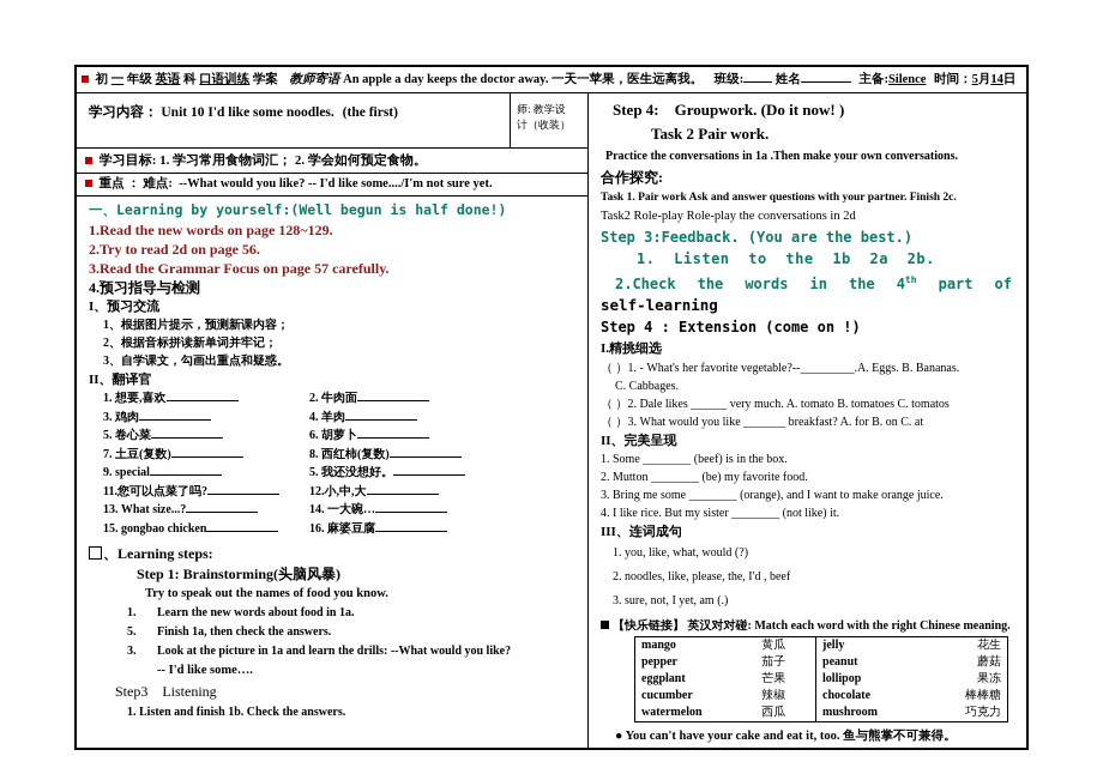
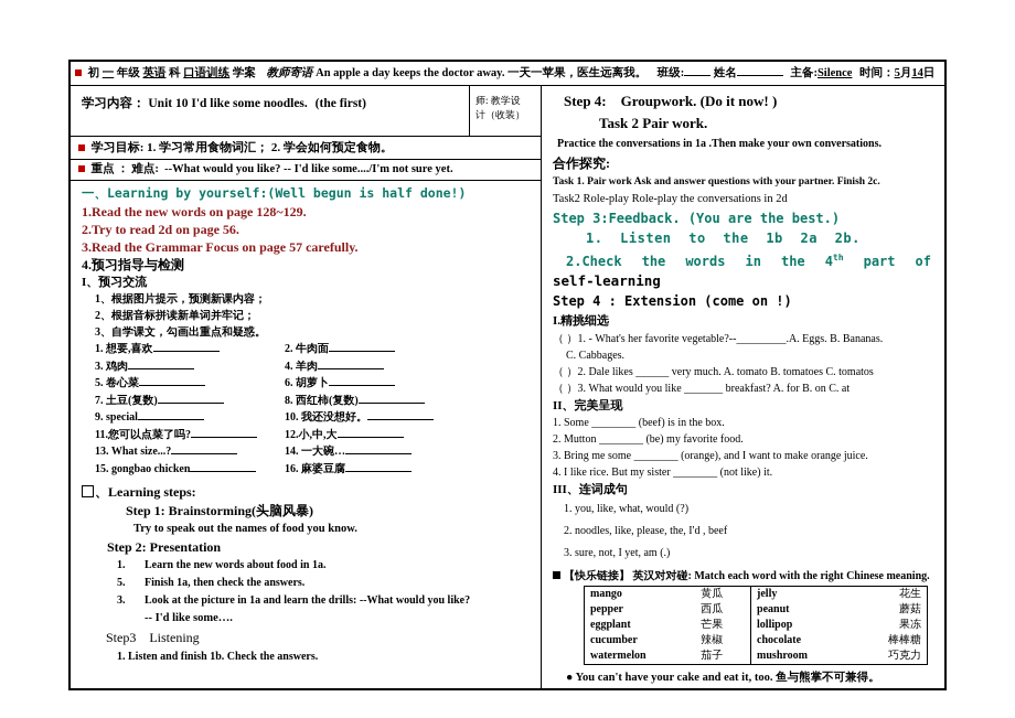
  初 一 年级 英语 科 口语训练 学案 教师寄语 An apple a day keeps the doctor away. 一天一苹果，医生远离我。 班级: 姓名 主备:Silence 时间：5月14日
  学习内容： Unit 10 I'd like some noodles. (the first)
  师: 教学设
  计（收装）
  学习目标: 1. 学习常用食物词汇； 2. 学会如何预定食物。
  重点 ： 难点: --What would you like? -- I'd like some..../I'm not sure yet.
  一、Learning by yourself:(Well begun is half done!)
  1.Read the new words on page 128~129.
  2.Try to read 2d on page 56.
  3.Read the Grammar Focus on page 57 carefully.
  4.预习指导与检测
  I、预习交流
  1、根据图片提示，预测新课内容；
  2、根据音标拼读新单词并牢记；
  3、自学课文，勾画出重点和疑惑。
- II、翻译官
  1. 想要,喜欢
  2. 牛肉面
  3. 鸡肉
  4. 羊肉
  5. 卷心菜
  6. 胡萝卜
  7. 土豆(复数)
  8. 西红柿(复数)
  9. special
- 5. 我还没想好。
+ 10. 我还没想好。
  11.您可以点菜了吗?
  12.小,中,大
  13. What size...?
  14. 一大碗…
  15. gongbao chicken
  16. 麻婆豆腐
  、Learning steps:
  Step 1: Brainstorming(头脑风暴)
  Try to speak out the names of food you know.
+ Step 2: Presentation
  1. Learn the new words about food in 1a.
  5. Finish 1a, then check the answers.
  3. Look at the picture in 1a and learn the drills: --What would you like?
  -- I'd like some….
  Step3 Listening
  1. Listen and finish 1b. Check the answers.
  Step 4: Groupwork. (Do it now! )
  Task 2 Pair work.
  Practice the conversations in 1a .Then make your own conversations.
  合作探究:
  Task 1. Pair work Ask and answer questions with your partner. Finish 2c.
  Task2 Role-play Role-play the conversations in 2d
  Step 3:Feedback. (You are the best.)
  1. Listen to the 1b 2a 2b.
  2.Check the words in the 4th part of
  self-learning
  Step 4 : Extension (come on !)
  I.精挑细选
  （ ）1. - What's her favorite vegetable?--_________.A. Eggs. B. Bananas.
  C. Cabbages.
  （ ）2. Dale likes ______ very much. A. tomato B. tomatoes C. tomatos
  （ ）3. What would you like _______ breakfast? A. for B. on C. at
  II、完美呈现
  1. Some ________ (beef) is in the box.
  2. Mutton ________ (be) my favorite food.
  3. Bring me some ________ (orange), and I want to make orange juice.
  4. I like rice. But my sister ________ (not like) it.
  III、连词成句
  1. you, like, what, would (?)
  2. noodles, like, please, the, I'd , beef
  3. sure, not, I yet, am (.)
  【快乐链接】 英汉对对碰: Match each word with the right Chinese meaning.
  mango	黄瓜	jelly	花生
- pepper	茄子	peanut	蘑菇
+ pepper	西瓜	peanut	蘑菇
  eggplant	芒果	lollipop	果冻
  cucumber	辣椒	chocolate	棒棒糖
- watermelon	西瓜	mushroom	巧克力
+ watermelon	茄子	mushroom	巧克力
  ● You can't have your cake and eat it, too. 鱼与熊掌不可兼得。
